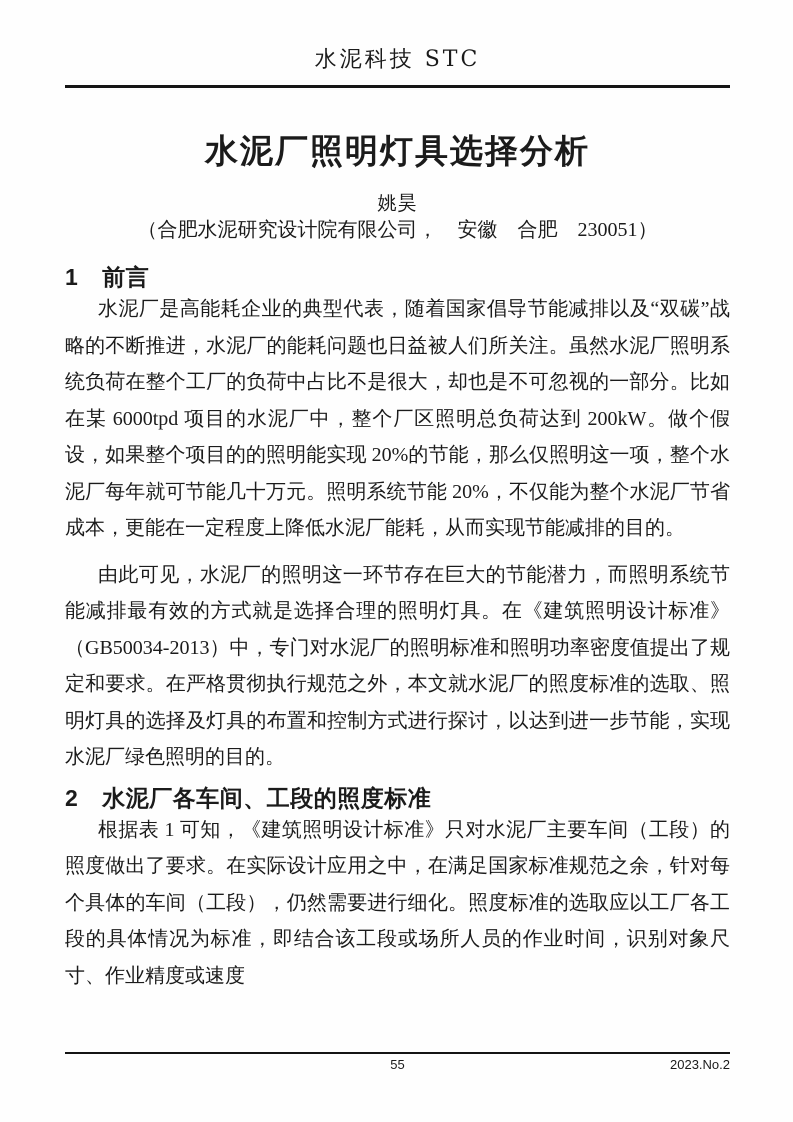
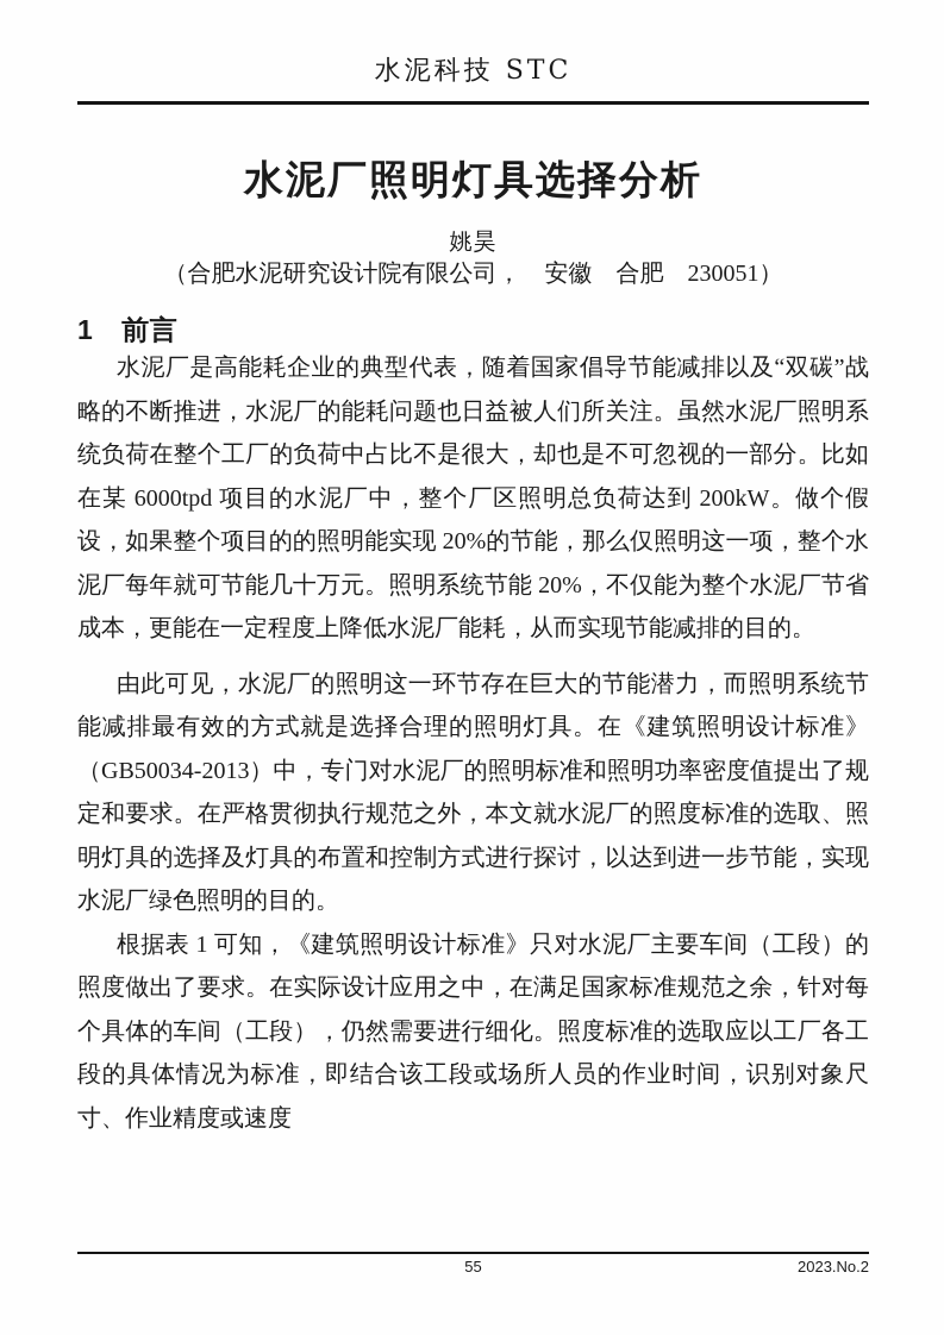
  水泥科技 STC
  水泥厂照明灯具选择分析
  姚昊
  （合肥水泥研究设计院有限公司， 安徽 合肥 230051）
  1 前言
  水泥厂是高能耗企业的典型代表，随着国家倡导节能减排以及“双碳”战略的不断推进，水泥厂的能耗问题也日益被人们所关注。虽然水泥厂照明系统负荷在整个工厂的负荷中占比不是很大，却也是不可忽视的一部分。比如在某 6000tpd 项目的水泥厂中，整个厂区照明总负荷达到 200kW。做个假设，如果整个项目的的照明能实现 20%的节能，那么仅照明这一项，整个水泥厂每年就可节能几十万元。照明系统节能 20%，不仅能为整个水泥厂节省成本，更能在一定程度上降低水泥厂能耗，从而实现节能减排的目的。
  由此可见，水泥厂的照明这一环节存在巨大的节能潜力，而照明系统节能减排最有效的方式就是选择合理的照明灯具。在《建筑照明设计标准》（GB50034-2013）中，专门对水泥厂的照明标准和照明功率密度值提出了规定和要求。在严格贯彻执行规范之外，本文就水泥厂的照度标准的选取、照明灯具的选择及灯具的布置和控制方式进行探讨，以达到进一步节能，实现水泥厂绿色照明的目的。
- 2 水泥厂各车间、工段的照度标准
  根据表 1 可知，《建筑照明设计标准》只对水泥厂主要车间（工段）的照度做出了要求。在实际设计应用之中，在满足国家标准规范之余，针对每个具体的车间（工段），仍然需要进行细化。照度标准的选取应以工厂各工段的具体情况为标准，即结合该工段或场所人员的作业时间，识别对象尺寸、作业精度或速度
  55
  2023.No.2
